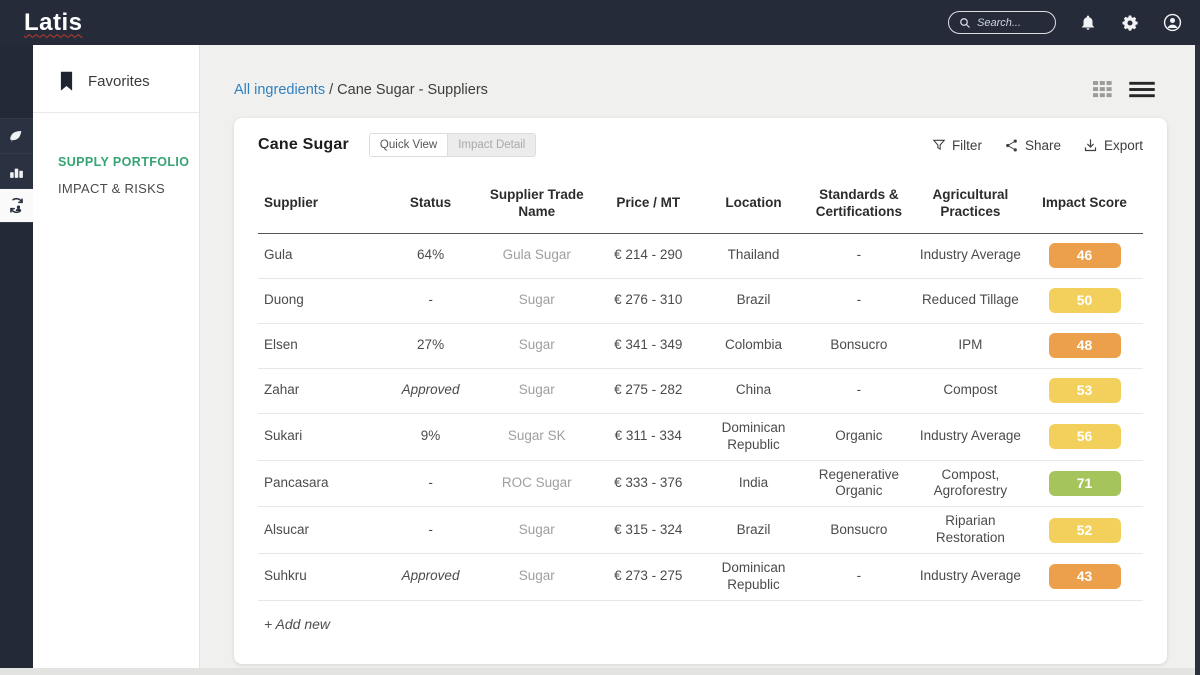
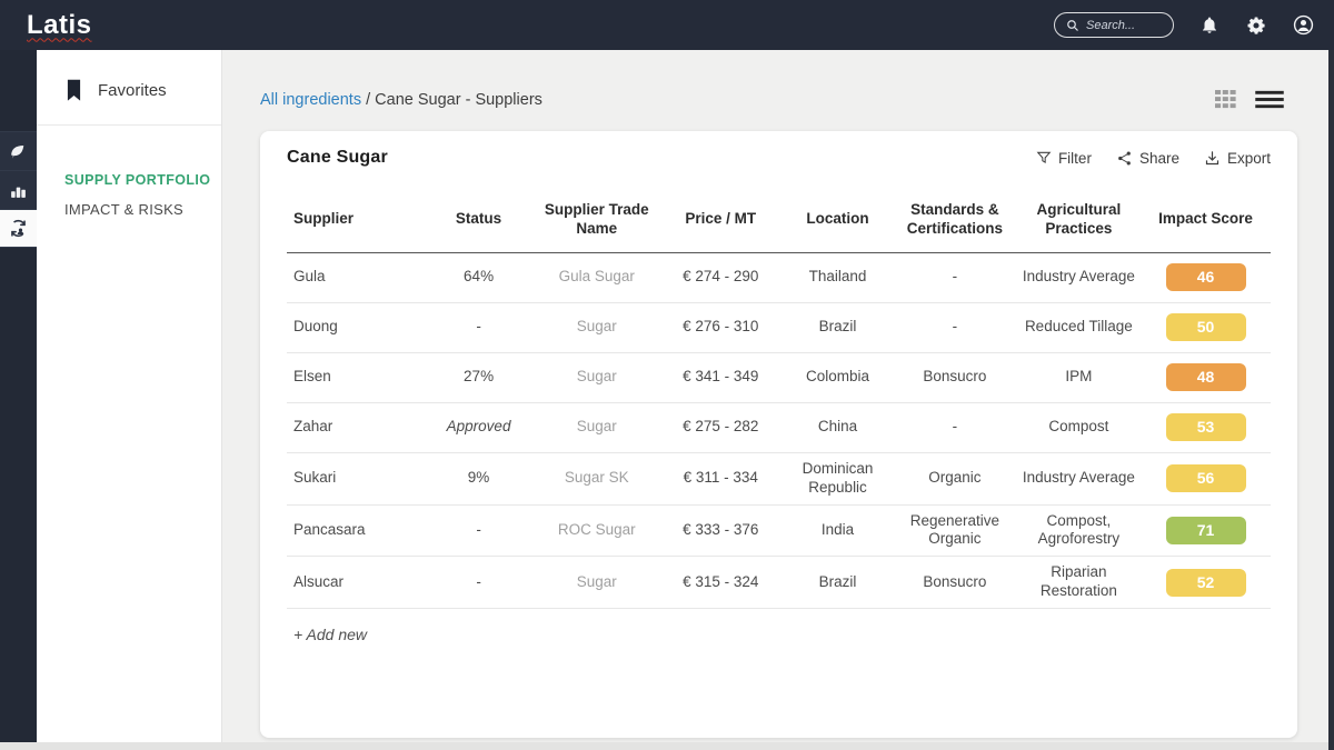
  Latis
  Search...
  Favorites
  SUPPLY PORTFOLIO
  IMPACT & RISKS
  All ingredients / Cane Sugar - Suppliers
  Cane Sugar
- Quick View
- Impact Detail
  Filter
  Share
  Export
  Supplier	Status	Supplier Trade Name	Price / MT	Location	Standards & Certifications	Agricultural Practices	Impact Score
- Gula	64%	Gula Sugar	€ 214 - 290	Thailand	-	Industry Average	46
+ Gula	64%	Gula Sugar	€ 274 - 290	Thailand	-	Industry Average	46
  Duong	-	Sugar	€ 276 - 310	Brazil	-	Reduced Tillage	50
  Elsen	27%	Sugar	€ 341 - 349	Colombia	Bonsucro	IPM	48
  Zahar	Approved	Sugar	€ 275 - 282	China	-	Compost	53
  Sukari	9%	Sugar SK	€ 311 - 334	Dominican Republic	Organic	Industry Average	56
  Pancasara	-	ROC Sugar	€ 333 - 376	India	Regenerative Organic	Compost, Agroforestry	71
  Alsucar	-	Sugar	€ 315 - 324	Brazil	Bonsucro	Riparian Restoration	52
- Suhkru	Approved	Sugar	€ 273 - 275	Dominican Republic	-	Industry Average	43
  + Add new
